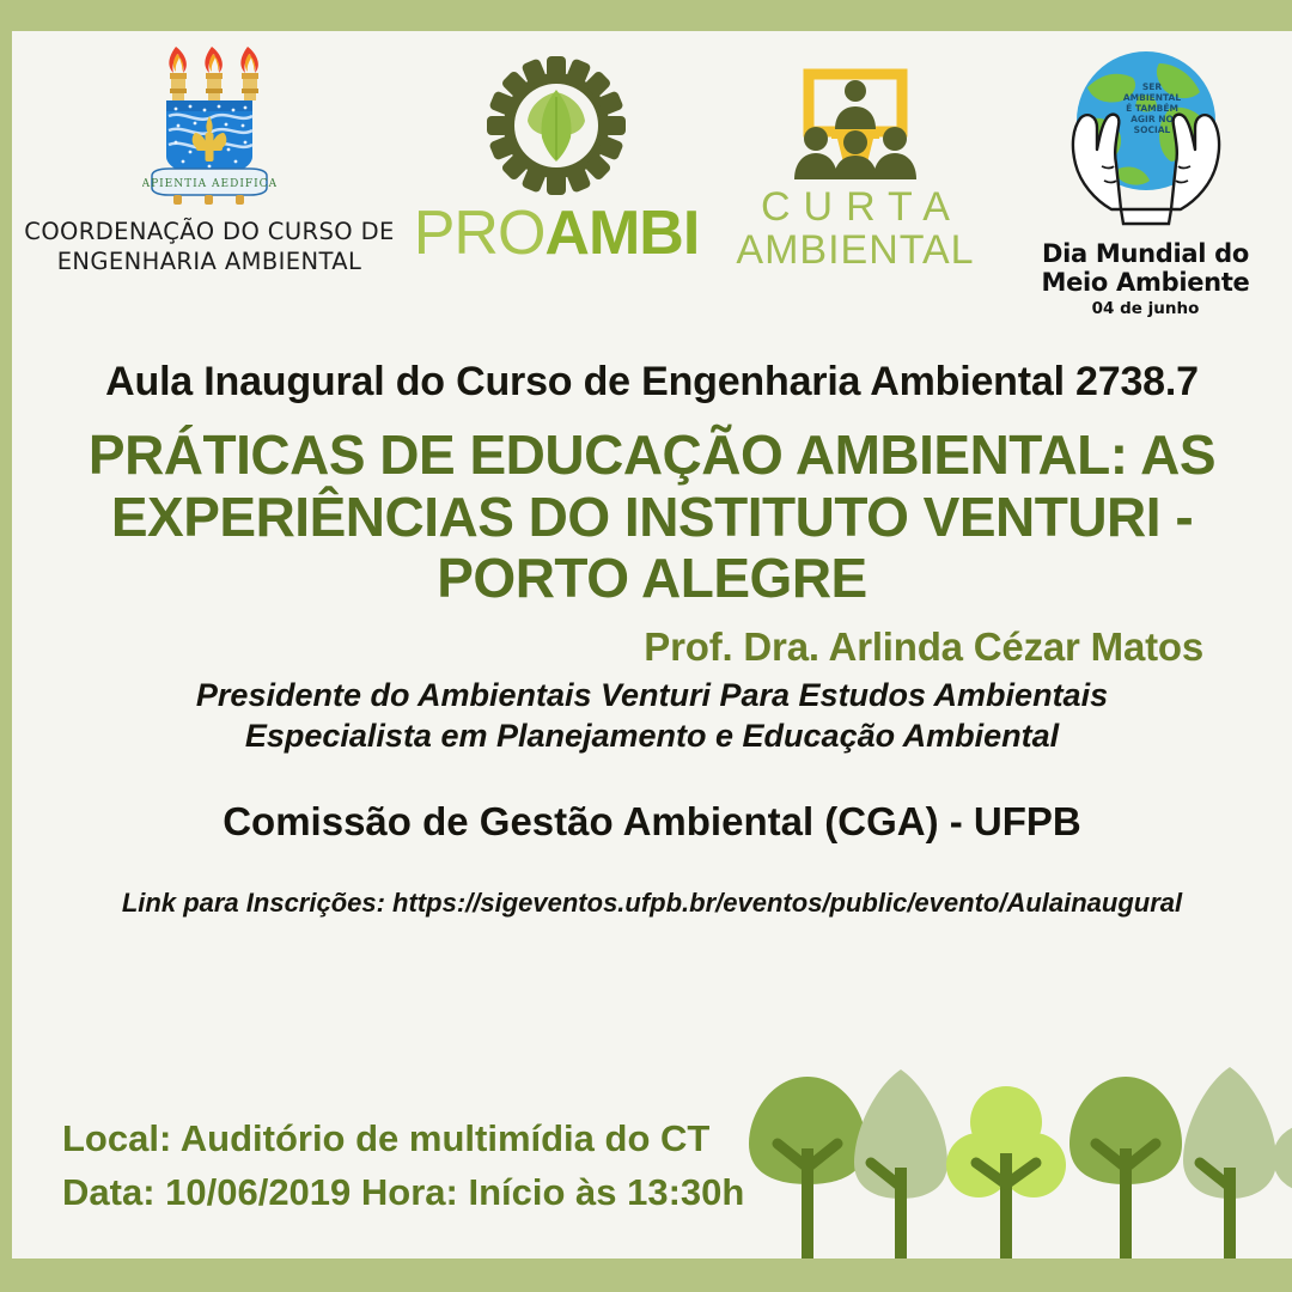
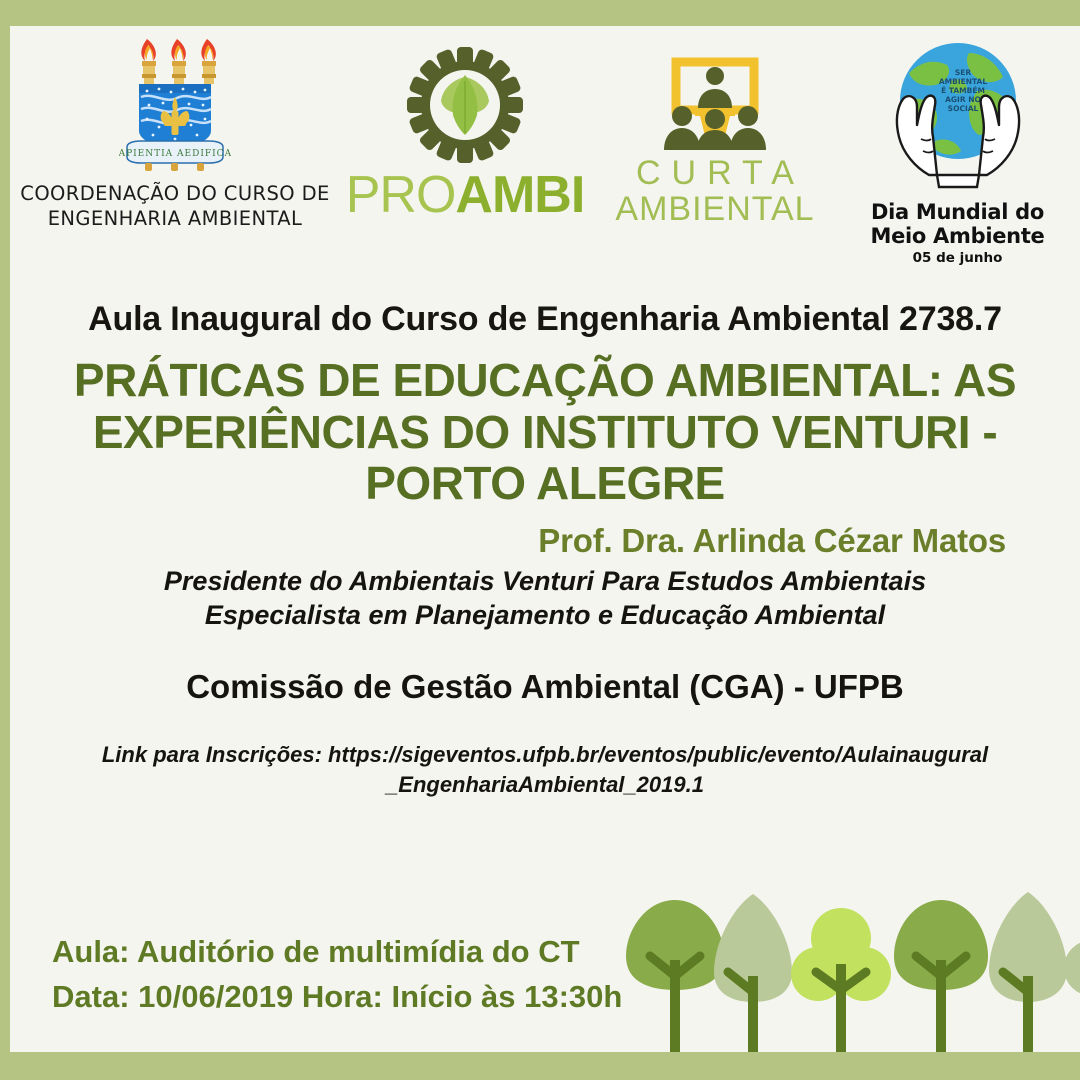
  APIENTIA AEDIFICA
  COORDENAÇÃO DO CURSO DE
  ENGENHARIA AMBIENTAL
  PROAMBI
  CURTA
  AMBIENTAL
  SER
  AMBIENTAL
  É TAMBÉM
  AGIR NO
  SOCIAL
  Dia Mundial do
  Meio Ambiente
- 04 de junho
+ 05 de junho
  Aula Inaugural do Curso de Engenharia Ambiental 2738.7
  PRÁTICAS DE EDUCAÇÃO AMBIENTAL: AS EXPERIÊNCIAS DO INSTITUTO VENTURI - PORTO ALEGRE
  Prof. Dra. Arlinda Cézar Matos
  Presidente do Ambientais Venturi Para Estudos Ambientais
  Especialista em Planejamento e Educação Ambiental
  Comissão de Gestão Ambiental (CGA) - UFPB
  Link para Inscrições: https://sigeventos.ufpb.br/eventos/public/evento/Aulainaugural
+ _EngenhariaAmbiental_2019.1
- Local: Auditório de multimídia do CT
+ Aula: Auditório de multimídia do CT
  Data: 10/06/2019 Hora: Início às 13:30h
